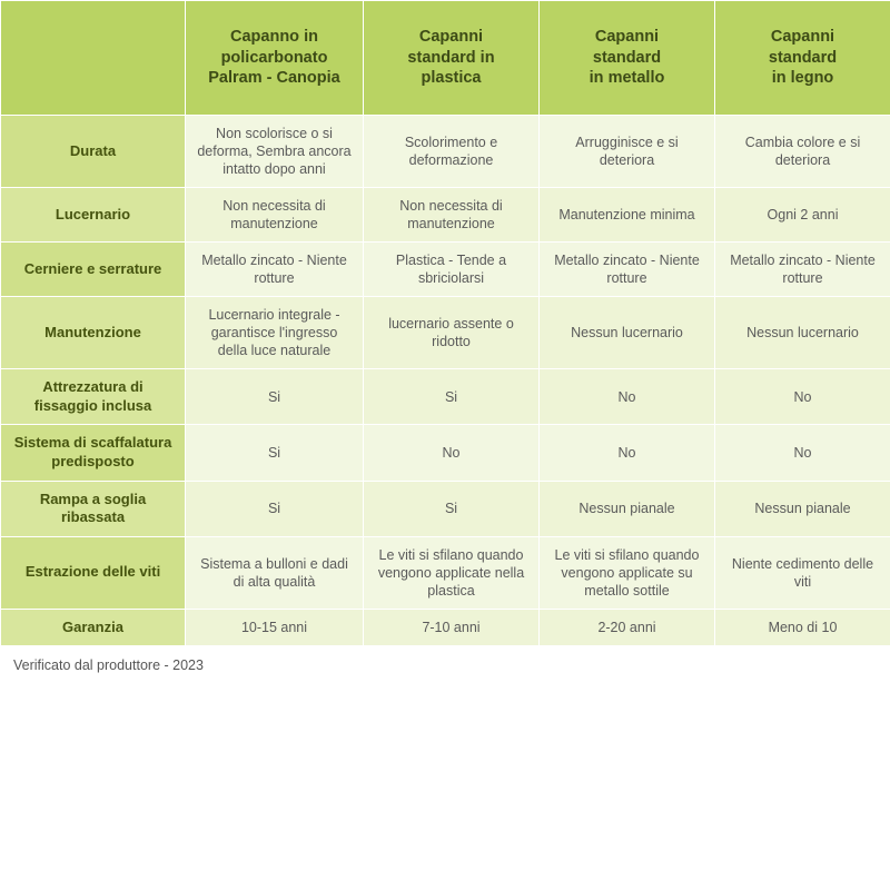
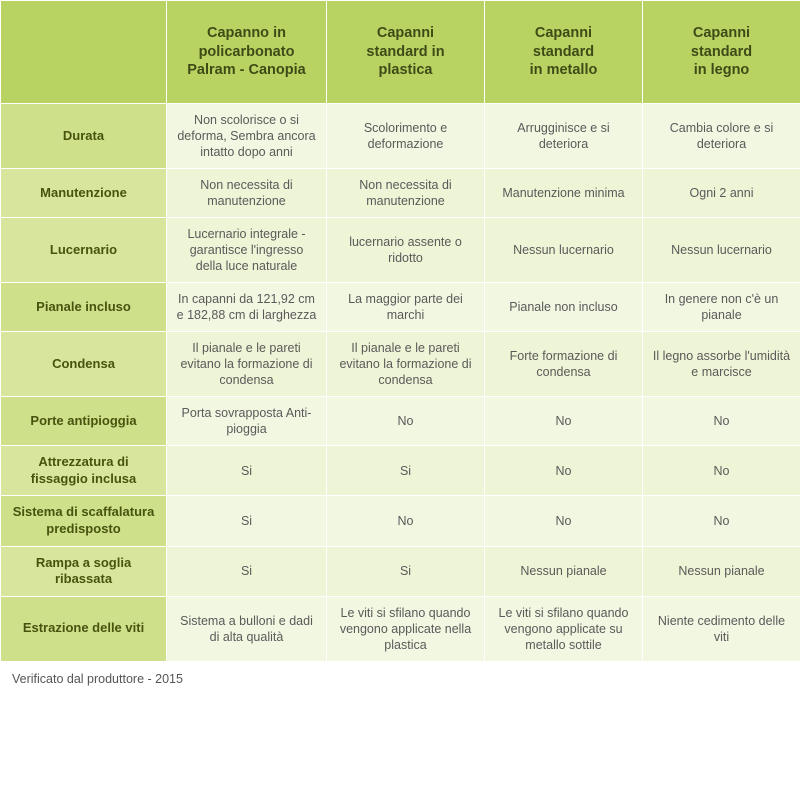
  	Capanno inpolicarbonatoPalram - Canopia	Capannistandard inplastica	Capannistandardin metallo	Capannistandardin legno
  Durata	Non scolorisce o si deforma, Sembra ancora intatto dopo anni	Scolorimento e deformazione	Arrugginisce e si deteriora	Cambia colore e si deteriora
- Lucernario	Non necessita di manutenzione	Non necessita di manutenzione	Manutenzione minima	Ogni 2 anni
+ Manutenzione	Non necessita di manutenzione	Non necessita di manutenzione	Manutenzione minima	Ogni 2 anni
- Cerniere e serrature	Metallo zincato - Niente rotture	Plastica - Tende a sbriciolarsi	Metallo zincato - Niente rotture	Metallo zincato - Niente rotture
- Manutenzione	Lucernario integrale - garantisce l'ingresso della luce naturale	lucernario assente o ridotto	Nessun lucernario	Nessun lucernario
+ Lucernario	Lucernario integrale - garantisce l'ingresso della luce naturale	lucernario assente o ridotto	Nessun lucernario	Nessun lucernario
+ Pianale incluso	In capanni da 121,92 cm e 182,88 cm di larghezza	La maggior parte dei marchi	Pianale non incluso	In genere non c'è un pianale
+ Condensa	Il pianale e le pareti evitano la formazione di condensa	Il pianale e le pareti evitano la formazione di condensa	Forte formazione di condensa	Il legno assorbe l'umidità e marcisce
+ Porte antipioggia	Porta sovrapposta Anti-pioggia	No	No	No
  Attrezzatura di fissaggio inclusa	Si	Si	No	No
  Sistema di scaffalatura predisposto	Si	No	No	No
  Rampa a soglia ribassata	Si	Si	Nessun pianale	Nessun pianale
  Estrazione delle viti	Sistema a bulloni e dadi di alta qualità	Le viti si sfilano quando vengono applicate nella plastica	Le viti si sfilano quando vengono applicate su metallo sottile	Niente cedimento delle viti
- Garanzia	10-15 anni	7-10 anni	2-20 anni	Meno di 10
- Verificato dal produttore - 2023
+ Verificato dal produttore - 2015
